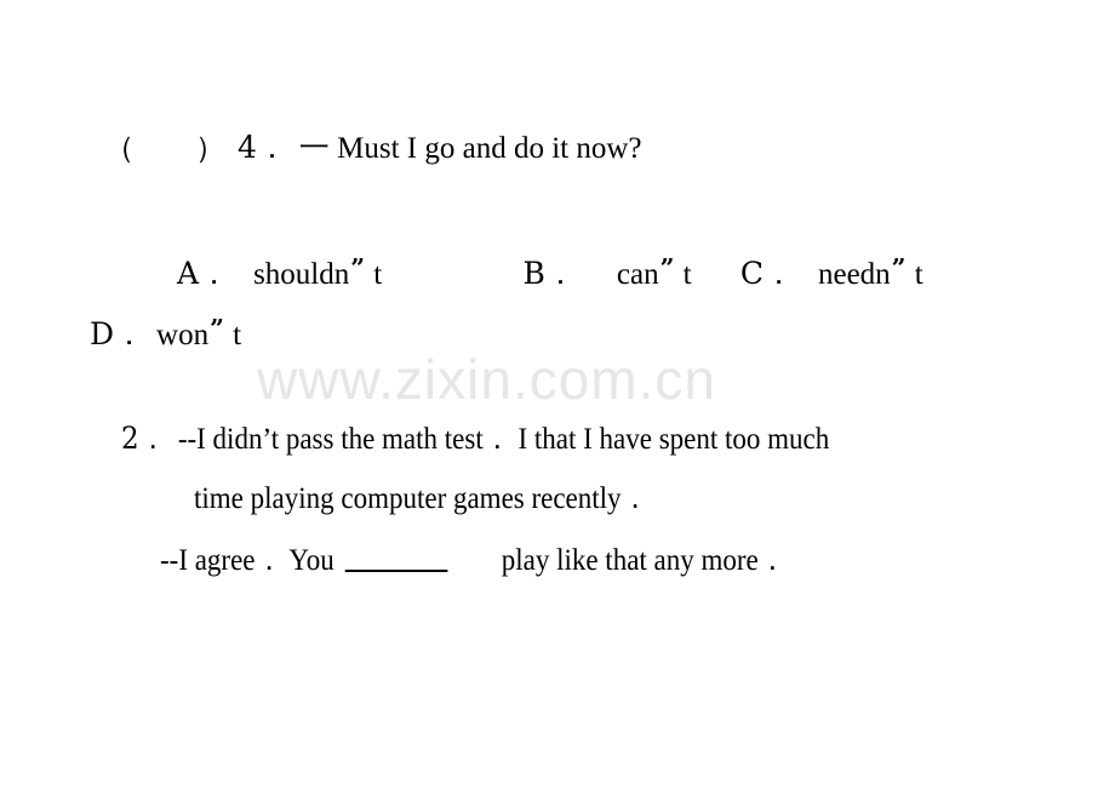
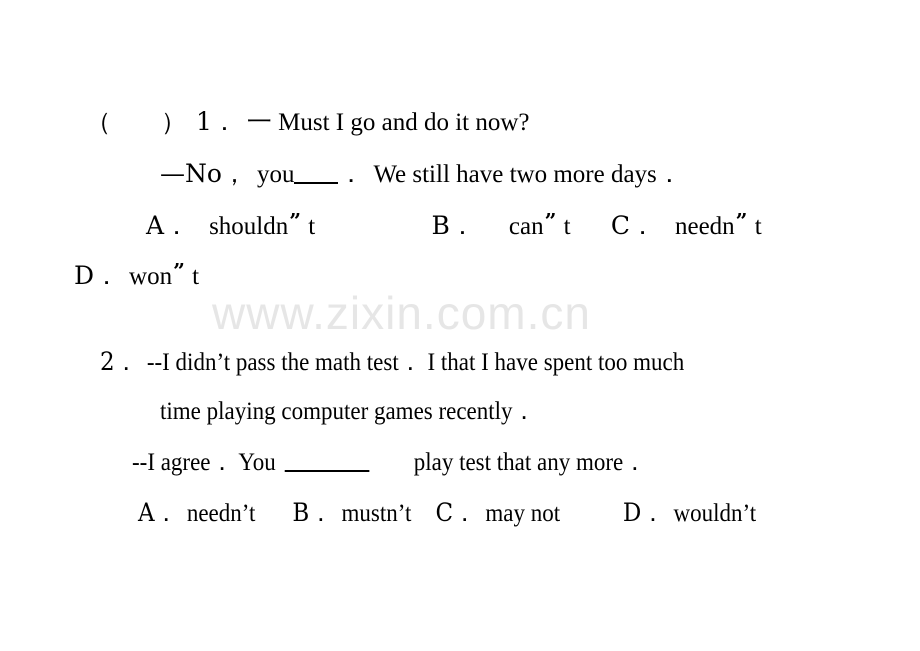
  www.zixin.com.cn
- （ ） 4． 一 Must I go and do it now?
+ （ ） 1． 一 Must I go and do it now?
+ —No， you ． We still have two more days．
  A． shouldn” t B． can” t C． needn” t
  D． won” t
  2． --I didn’t pass the math test． I that I have spent too much
  time playing computer games recently．
- --I agree． You play like that any more．
+ --I agree． You play test that any more．
+ A． needn’t B． mustn’t C． may not D． wouldn’t
